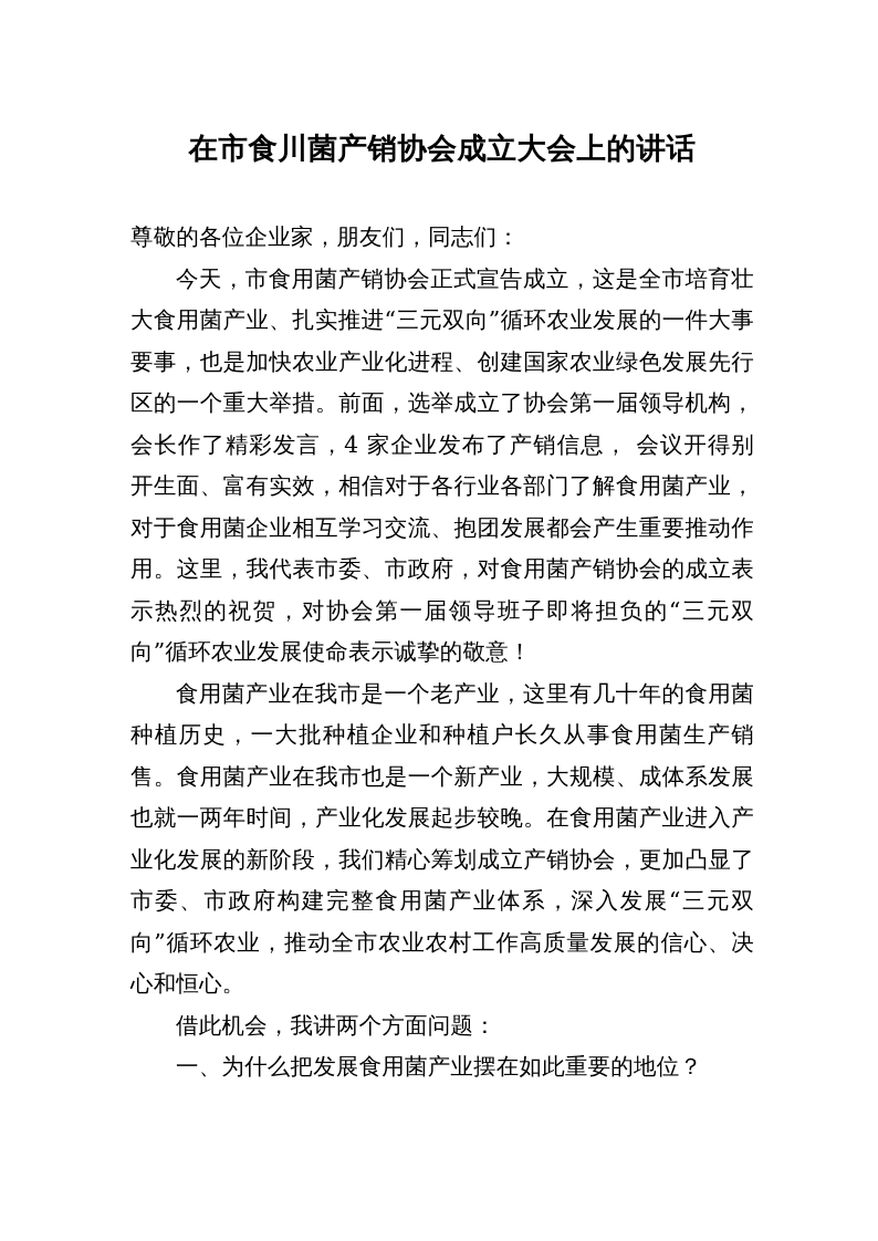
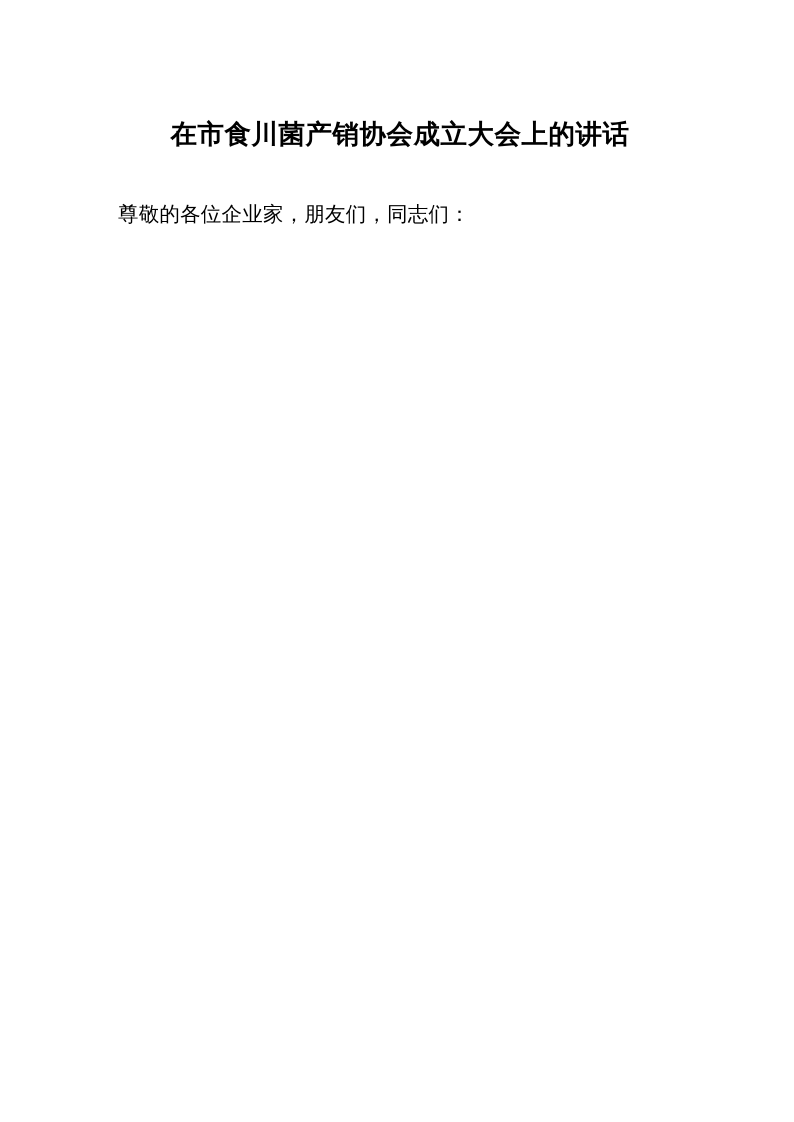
  在市食川菌产销协会成立大会上的讲话
  尊敬的各位企业家，朋友们，同志们：
- 今天，市食用菌产销协会正式宣告成立，这是全市培育壮大食用菌产业、扎实推进“三元双向”循环农业发展的一件大事要事，也是加快农业产业化进程、创建国家农业绿色发展先行区的一个重大举措。前面，选举成立了协会第一届领导机构，会长作了精彩发言，4 家企业发布了产销信息， 会议开得别开生面、富有实效，相信对于各行业各部门了解食用菌产业，对于食用菌企业相互学习交流、抱团发展都会产生重要推动作用。这里，我代表市委、市政府，对食用菌产销协会的成立表示热烈的祝贺，对协会第一届领导班子即将担负的“三元双向”循环农业发展使命表示诚挚的敬意！
- 食用菌产业在我市是一个老产业，这里有几十年的食用菌种植历史，一大批种植企业和种植户长久从事食用菌生产销售。食用菌产业在我市也是一个新产业，大规模、成体系发展也就一两年时间，产业化发展起步较晚。在食用菌产业进入产业化发展的新阶段，我们精心筹划成立产销协会，更加凸显了市委、市政府构建完整食用菌产业体系，深入发展“三元双向”循环农业，推动全市农业农村工作高质量发展的信心、决心和恒心。
- 借此机会，我讲两个方面问题：
- 一、为什么把发展食用菌产业摆在如此重要的地位？
